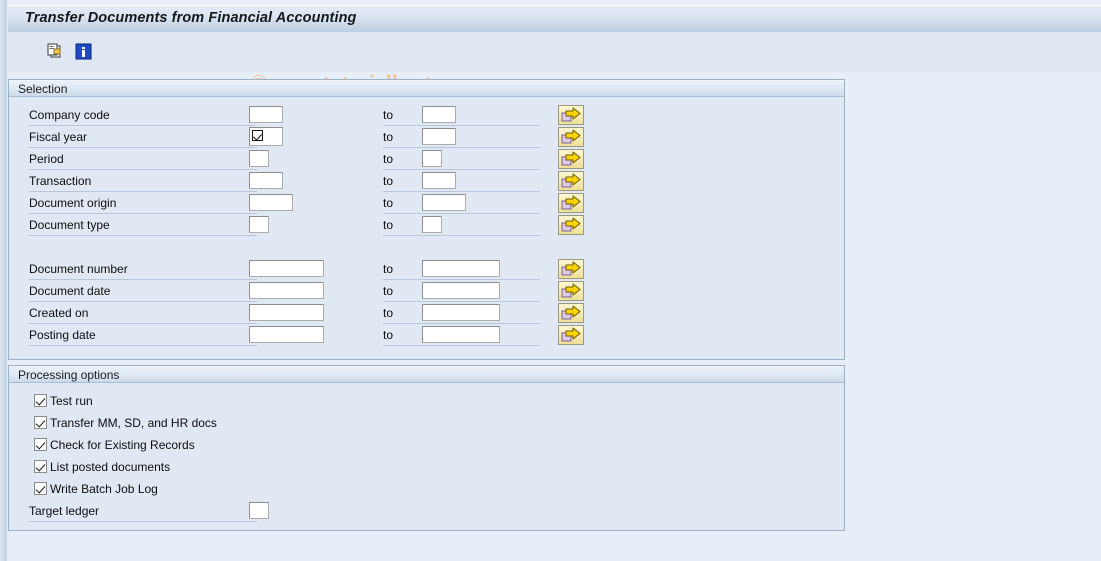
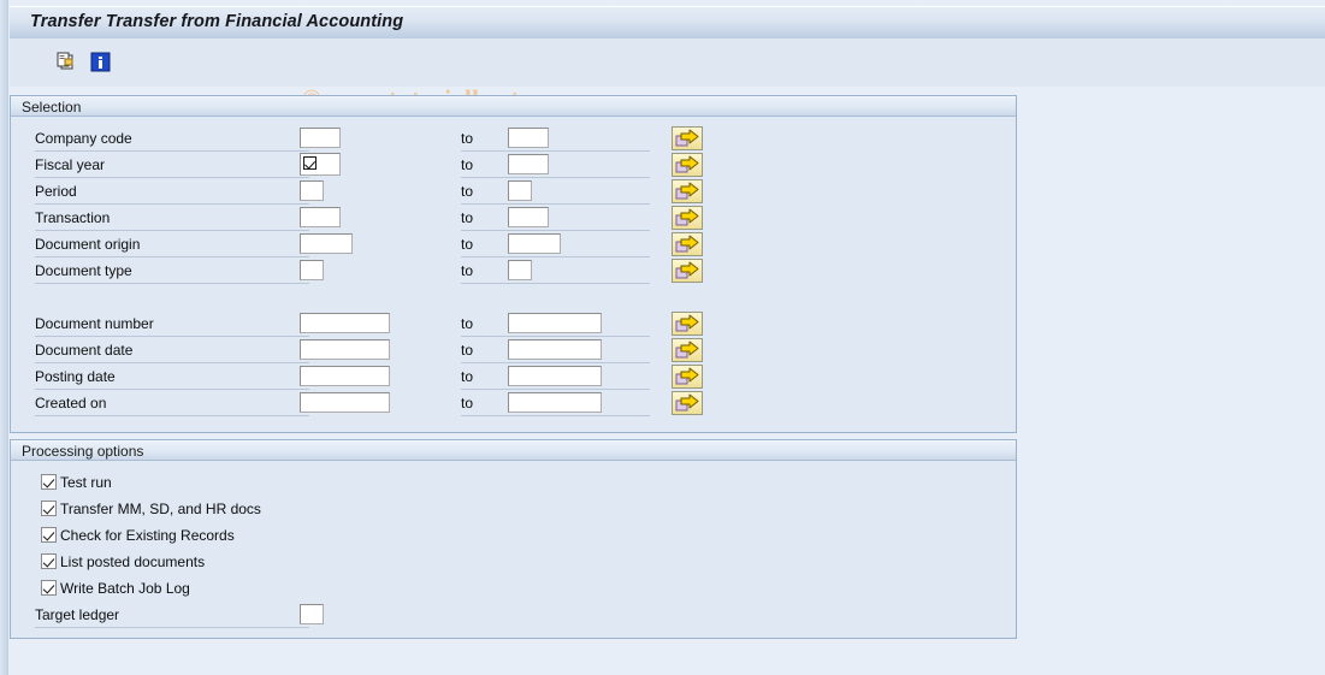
- Transfer Documents from Financial Accounting
+ Transfer Transfer from Financial Accounting
  Selection
  Company code
  to
  Fiscal year
  to
  Period
  to
  Transaction
  to
  Document origin
  to
  Document type
  to
  Document number
  to
  Document date
  to
- Created on
+ Posting date
  to
- Posting date
+ Created on
  to
  Processing options
  Test run
  Transfer MM, SD, and HR docs
  Check for Existing Records
  List posted documents
  Write Batch Job Log
  Target ledger
